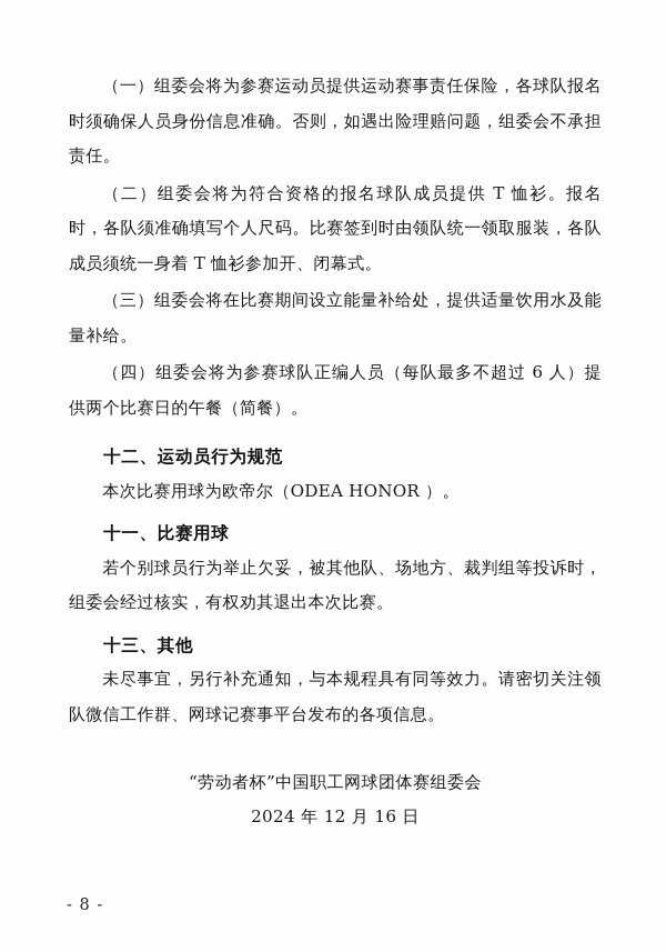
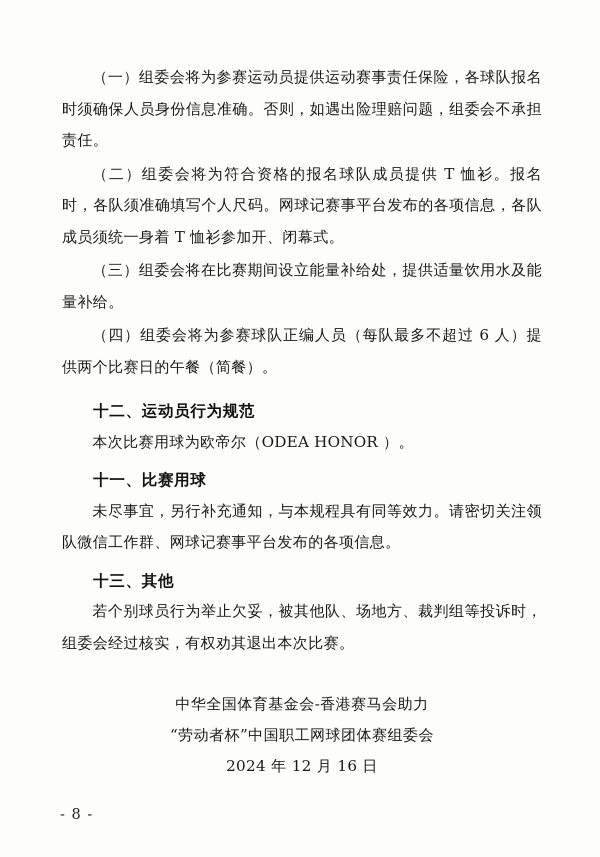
  （一）组委会将为参赛运动员提供运动赛事责任保险，各球队报名时须确保人员身份信息准确。否则，如遇出险理赔问题，组委会不承担责任。
- （二）组委会将为符合资格的报名球队成员提供 T 恤衫。报名时，各队须准确填写个人尺码。比赛签到时由领队统一领取服装，各队成员须统一身着 T 恤衫参加开、闭幕式。
+ （二）组委会将为符合资格的报名球队成员提供 T 恤衫。报名时，各队须准确填写个人尺码。网球记赛事平台发布的各项信息，各队成员须统一身着 T 恤衫参加开、闭幕式。
  （三）组委会将在比赛期间设立能量补给处，提供适量饮用水及能量补给。
  （四）组委会将为参赛球队正编人员（每队最多不超过 6 人）提供两个比赛日的午餐（简餐）。
  十二、运动员行为规范
  本次比赛用球为欧帝尔（ODEA HONOR ）。
  十一、比赛用球
- 若个别球员行为举止欠妥，被其他队、场地方、裁判组等投诉时，组委会经过核实，有权劝其退出本次比赛。
+ 未尽事宜，另行补充通知，与本规程具有同等效力。请密切关注领队微信工作群、网球记赛事平台发布的各项信息。
  十三、其他
- 未尽事宜，另行补充通知，与本规程具有同等效力。请密切关注领队微信工作群、网球记赛事平台发布的各项信息。
+ 若个别球员行为举止欠妥，被其他队、场地方、裁判组等投诉时，组委会经过核实，有权劝其退出本次比赛。
+ 中华全国体育基金会-香港赛马会助力
  “劳动者杯”中国职工网球团体赛组委会
  2024 年 12 月 16 日
  - 8 -
